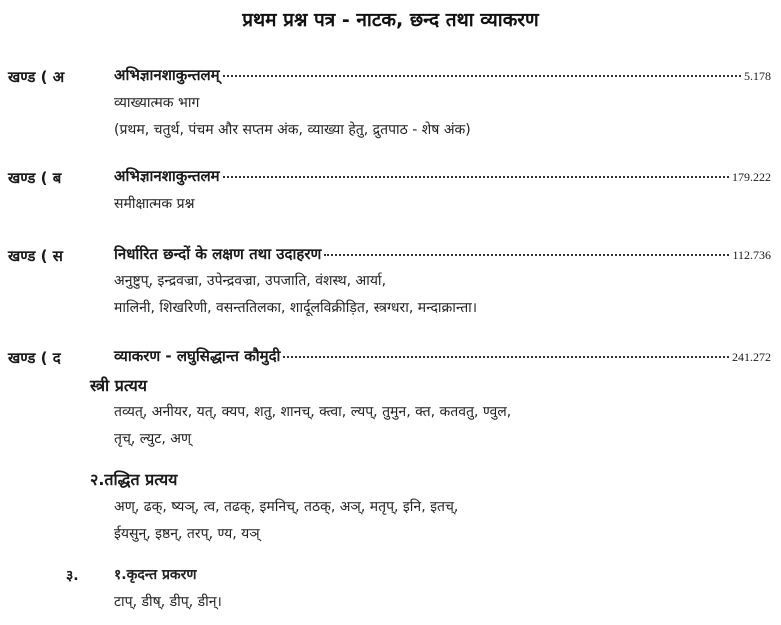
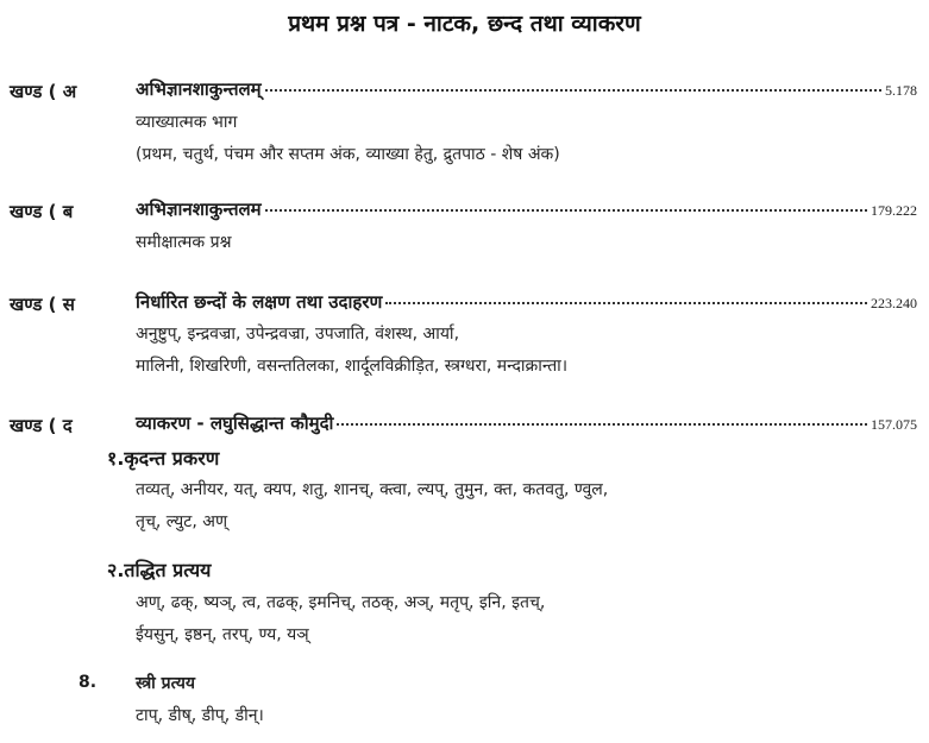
  प्रथम प्रश्न पत्र - नाटक, छन्द तथा व्याकरण
  खण्ड ( अ
  अभिज्ञानशाकुन्तलम्
  5.178
  व्याख्यात्मक भाग
  (प्रथम, चतुर्थ, पंचम और सप्तम अंक, व्याख्या हेतु, द्रुतपाठ - शेष अंक)
  खण्ड ( ब
  अभिज्ञानशाकुन्तलम
  179.222
  समीक्षात्मक प्रश्न
  खण्ड ( स
  निर्धारित छन्दों के लक्षण तथा उदाहरण
- 112.736
+ 223.240
  अनुष्टुप्, इन्द्रवज्रा, उपेन्द्रवज्रा, उपजाति, वंशस्थ, आर्या,
  मालिनी, शिखरिणी, वसन्ततिलका, शार्दूलविक्रीड़ित, स्त्रग्धरा, मन्दाक्रान्ता।
  खण्ड ( द
  व्याकरण - लघुसिद्धान्त कौमुदी
- 241.272
+ 157.075
- स्त्री प्रत्यय
+ १.कृदन्त प्रकरण
  तव्यत्, अनीयर, यत्, क्यप, शतु, शानच्, क्त्वा, ल्यप्, तुमुन, क्त, कतवतु, ण्वुल,
  तृच्, ल्युट, अण्
  २.तद्धित प्रत्यय
  अण्, ढक्, ष्यञ्, त्व, तढक्, इमनिच्, तठक्, अञ्, मतृप्, इनि, इतच्,
  ईयसुन्, इष्ठन्, तरप्, ण्य, यञ्
- ३.
+ 8.
- १.कृदन्त प्रकरण
+ स्त्री प्रत्यय
  टाप्, डीष्, डीप्, डीन्।
